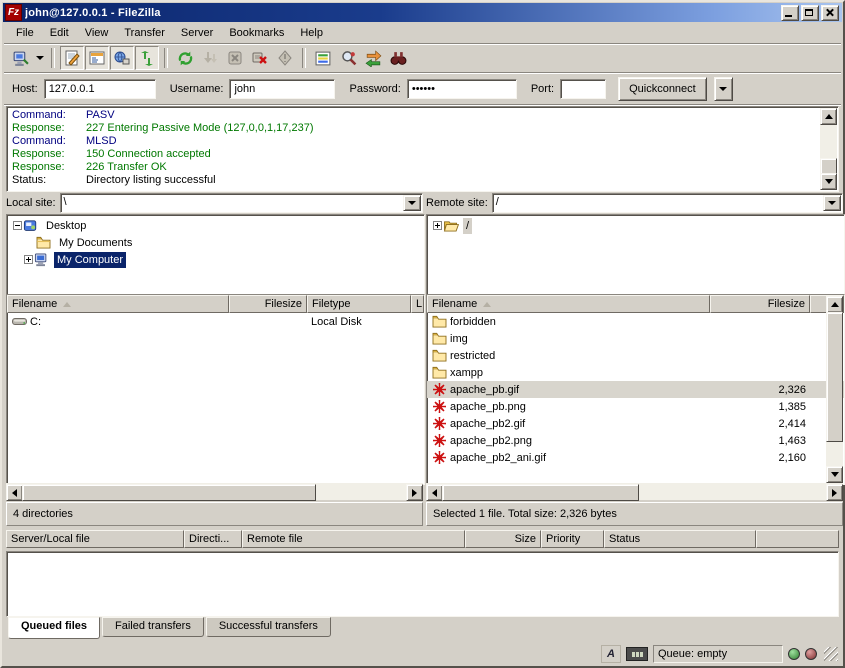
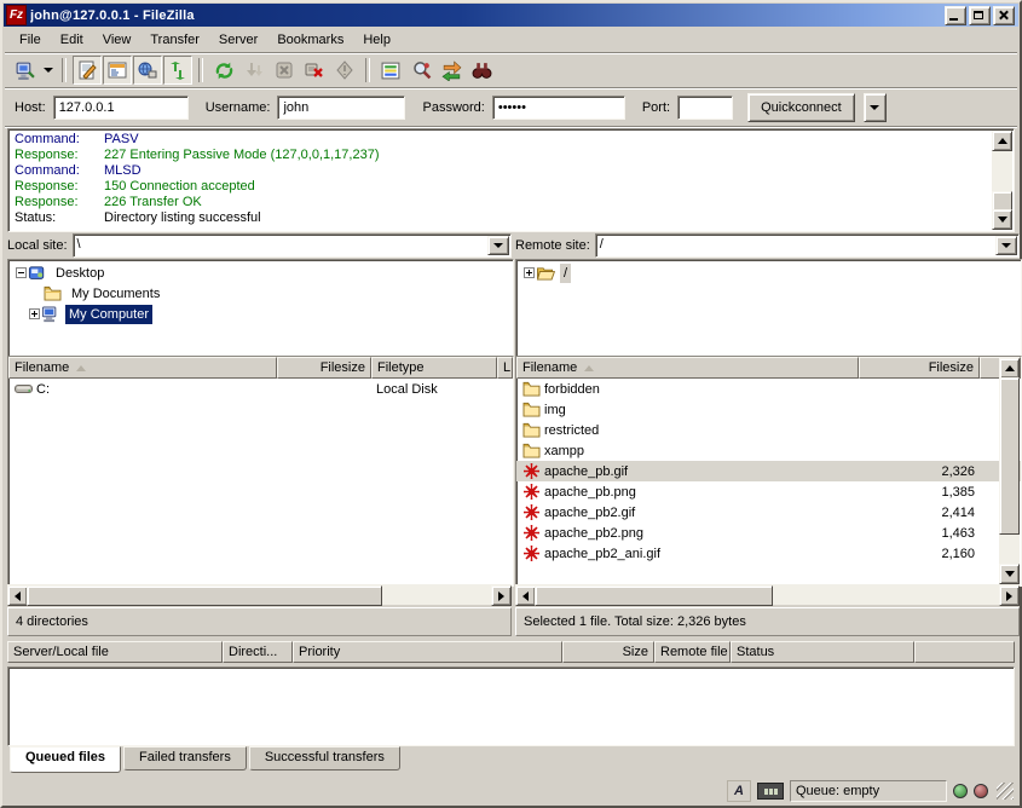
  Fz
  john@127.0.0.1 - FileZilla
  File
  Edit
  View
  Transfer
  Server
  Bookmarks
  Help
  Host:
  127.0.0.1
  Username:
  john
  Password:
  ••••••
  Port:
  Quickconnect
  Command: PASV
  Response: 227 Entering Passive Mode (127,0,0,1,17,237)
  Command: MLSD
  Response: 150 Connection accepted
  Response: 226 Transfer OK
  Status: Directory listing successful
  Local site:
  \
  Remote site:
  /
  Desktop
  My Documents
  My Computer
  /
  Filename
  Filesize
  Filetype
  L
  C:
  Local Disk
  Filename
  Filesize
  forbidden
  img
  restricted
  xampp
  apache_pb.gif
  2,326
  apache_pb.png
  1,385
  apache_pb2.gif
  2,414
  apache_pb2.png
  1,463
  apache_pb2_ani.gif
  2,160
  4 directories
  Selected 1 file. Total size: 2,326 bytes
  Server/Local file
  Directi...
- Remote file
+ Priority
  Size
- Priority
+ Remote file
  Status
  Queued files
  Failed transfers
  Successful transfers
  A
  Queue: empty
